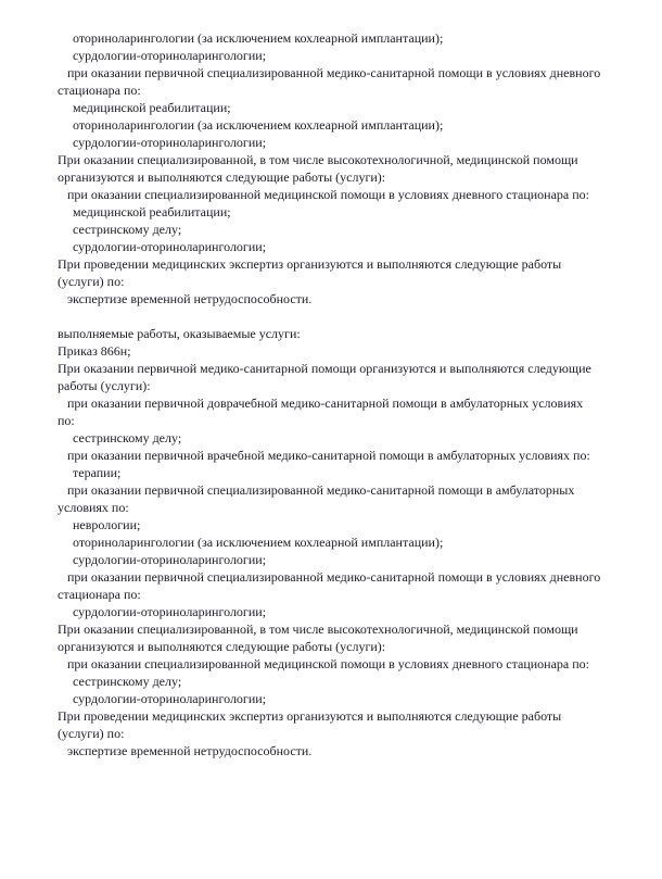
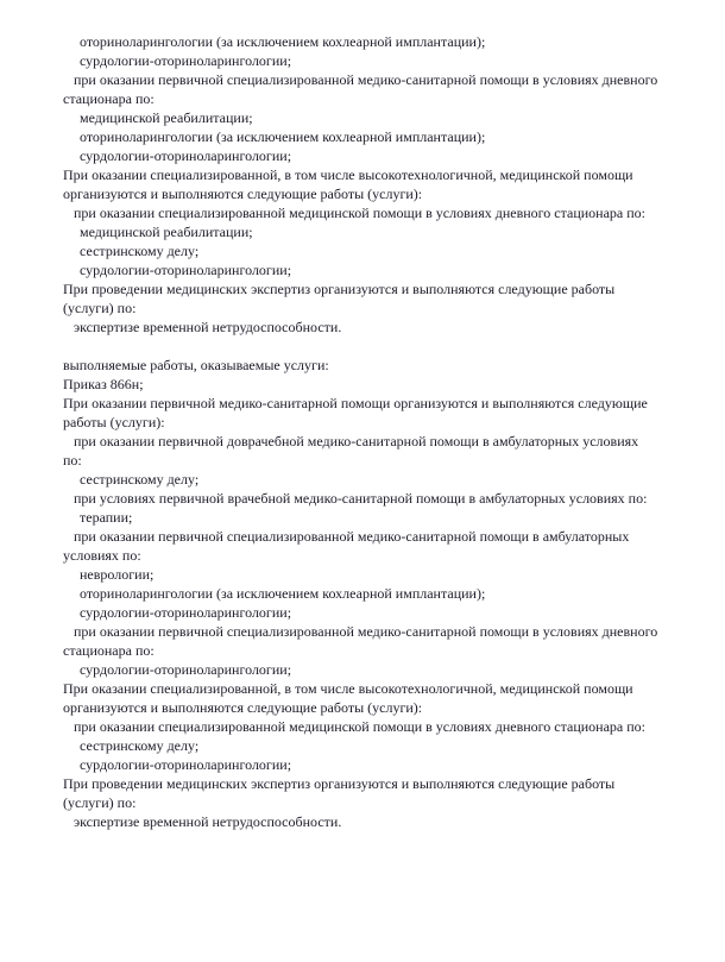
  оториноларингологии (за исключением кохлеарной имплантации);
  сурдологии-оториноларингологии;
  при оказании первичной специализированной медико-санитарной помощи в условиях дневного
  стационара по:
  медицинской реабилитации;
  оториноларингологии (за исключением кохлеарной имплантации);
  сурдологии-оториноларингологии;
  При оказании специализированной, в том числе высокотехнологичной, медицинской помощи
  организуются и выполняются следующие работы (услуги):
  при оказании специализированной медицинской помощи в условиях дневного стационара по:
  медицинской реабилитации;
  сестринскому делу;
  сурдологии-оториноларингологии;
  При проведении медицинских экспертиз организуются и выполняются следующие работы
  (услуги) по:
  экспертизе временной нетрудоспособности.
  выполняемые работы, оказываемые услуги:
  Приказ 866н;
  При оказании первичной медико-санитарной помощи организуются и выполняются следующие
  работы (услуги):
  при оказании первичной доврачебной медико-санитарной помощи в амбулаторных условиях
  по:
  сестринскому делу;
- при оказании первичной врачебной медико-санитарной помощи в амбулаторных условиях по:
+ при условиях первичной врачебной медико-санитарной помощи в амбулаторных условиях по:
  терапии;
  при оказании первичной специализированной медико-санитарной помощи в амбулаторных
  условиях по:
  неврологии;
  оториноларингологии (за исключением кохлеарной имплантации);
  сурдологии-оториноларингологии;
  при оказании первичной специализированной медико-санитарной помощи в условиях дневного
  стационара по:
  сурдологии-оториноларингологии;
  При оказании специализированной, в том числе высокотехнологичной, медицинской помощи
  организуются и выполняются следующие работы (услуги):
  при оказании специализированной медицинской помощи в условиях дневного стационара по:
  сестринскому делу;
  сурдологии-оториноларингологии;
  При проведении медицинских экспертиз организуются и выполняются следующие работы
  (услуги) по:
  экспертизе временной нетрудоспособности.
